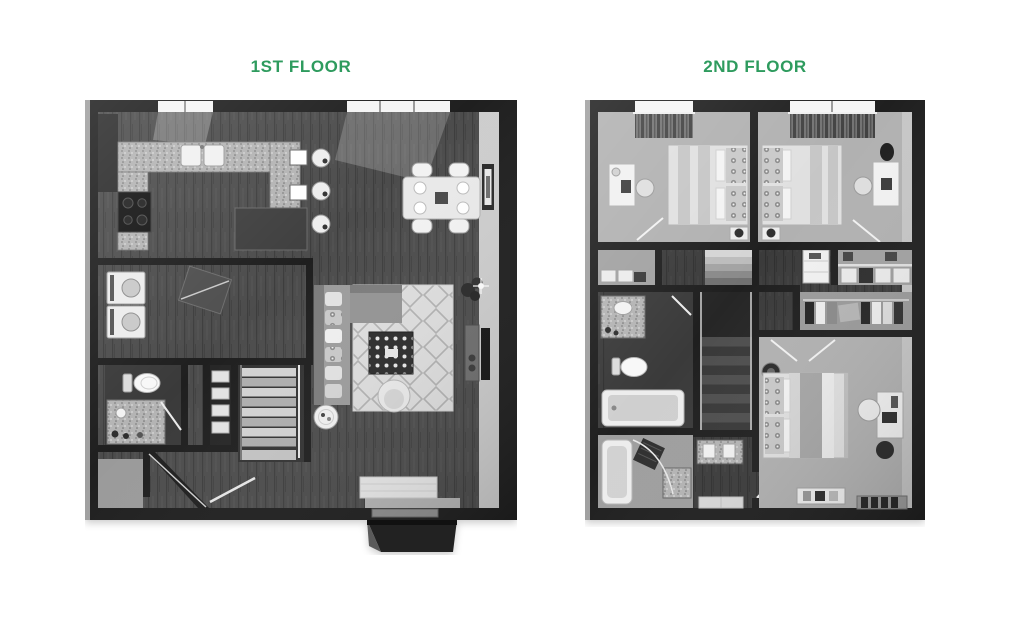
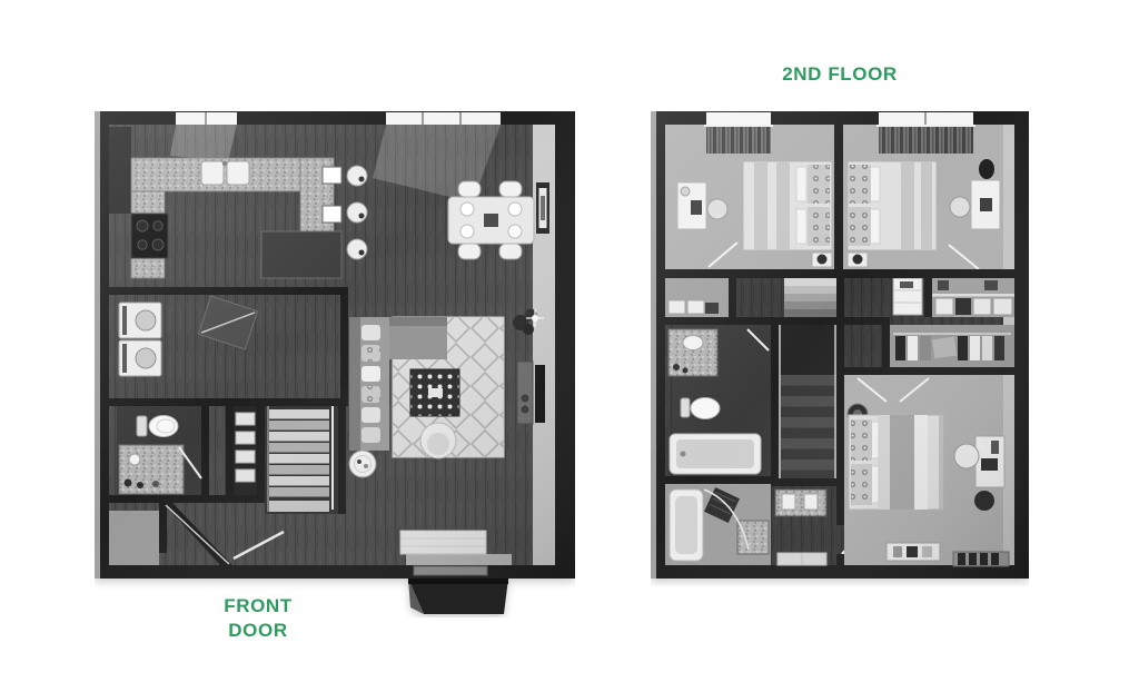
- 1ST FLOOR
  2ND FLOOR
+ FRONT DOOR
